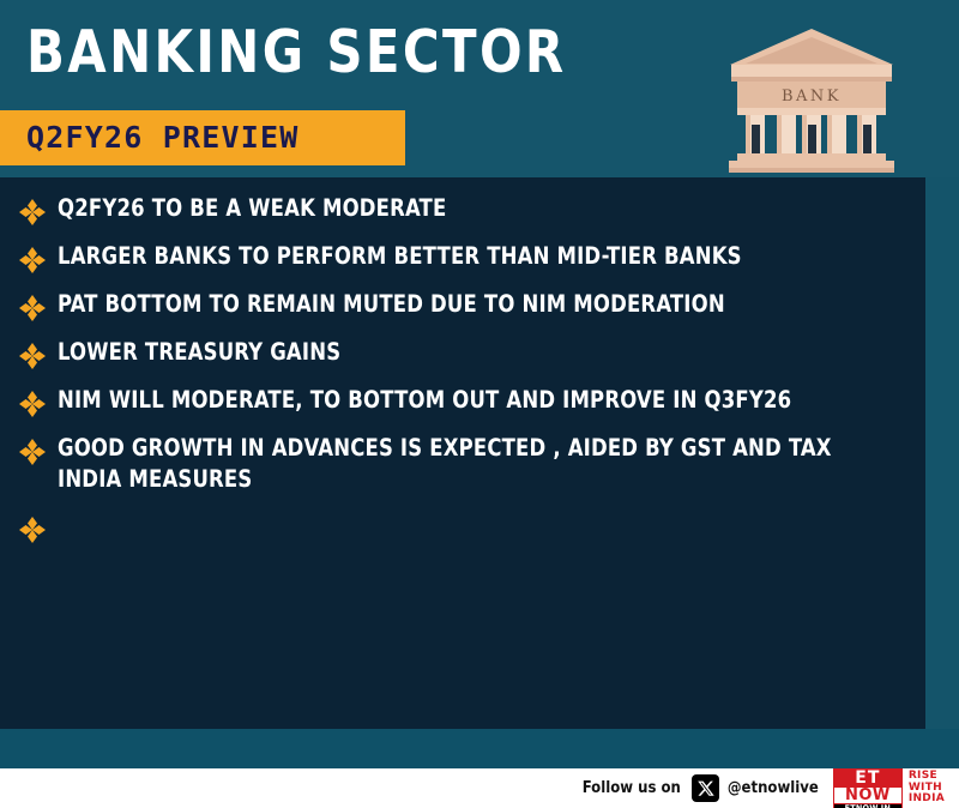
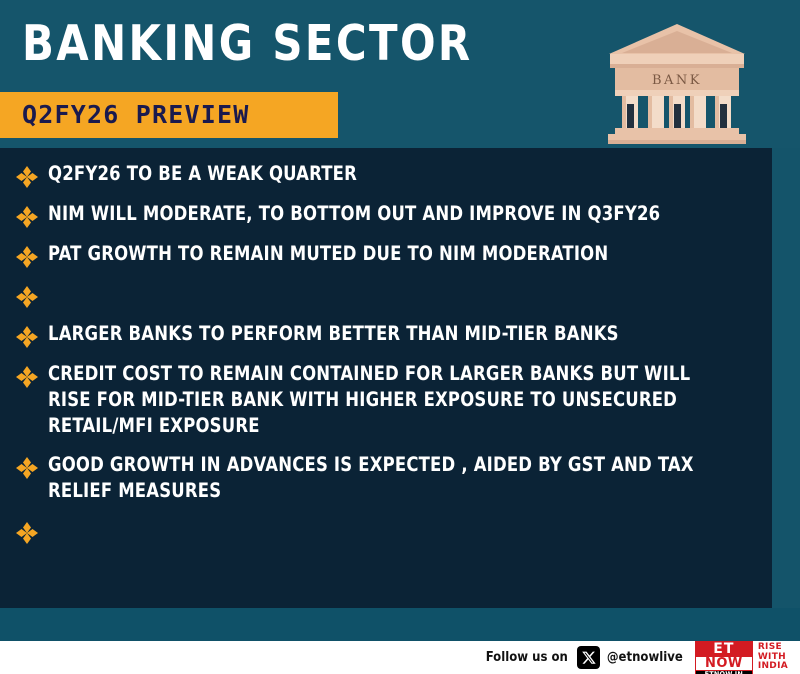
  BANKING SECTOR
  Q2FY26 PREVIEW
  BANK
- Q2FY26 TO BE A WEAK MODERATE
+ Q2FY26 TO BE A WEAK QUARTER
- LARGER BANKS TO PERFORM BETTER THAN MID-TIER BANKS
+ NIM WILL MODERATE, TO BOTTOM OUT AND IMPROVE IN Q3FY26
- PAT BOTTOM TO REMAIN MUTED DUE TO NIM MODERATION
+ PAT GROWTH TO REMAIN MUTED DUE TO NIM MODERATION
- LOWER TREASURY GAINS
- NIM WILL MODERATE, TO BOTTOM OUT AND IMPROVE IN Q3FY26
+ LARGER BANKS TO PERFORM BETTER THAN MID-TIER BANKS
+ CREDIT COST TO REMAIN CONTAINED FOR LARGER BANKS BUT WILL RISE FOR MID-TIER BANK WITH HIGHER EXPOSURE TO UNSECURED RETAIL/MFI EXPOSURE
- GOOD GROWTH IN ADVANCES IS EXPECTED , AIDED BY GST AND TAX INDIA MEASURES
+ GOOD GROWTH IN ADVANCES IS EXPECTED , AIDED BY GST AND TAX RELIEF MEASURES
  Follow us on
  @etnowlive
  ET
  NOW
  RISE
  WITH
  INDIA
